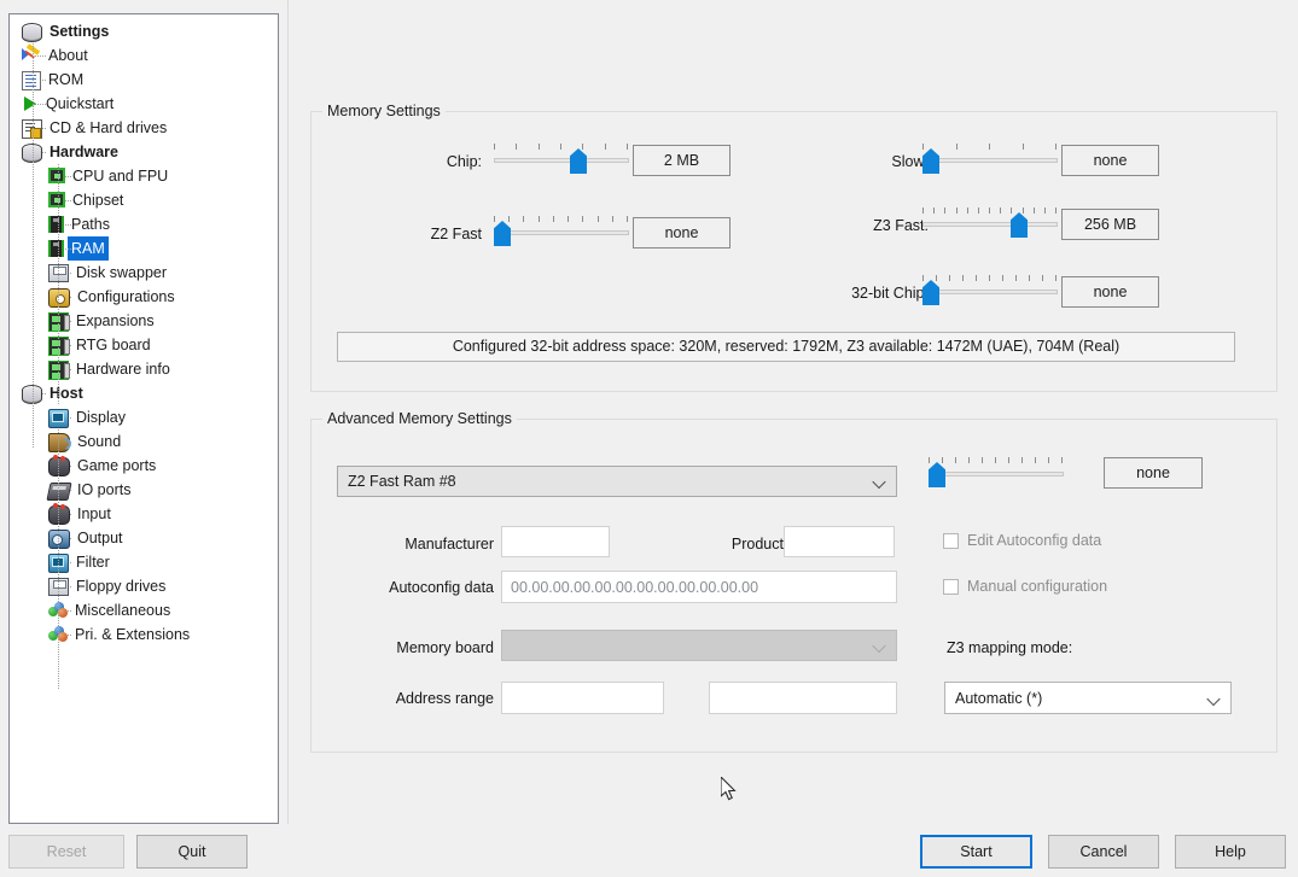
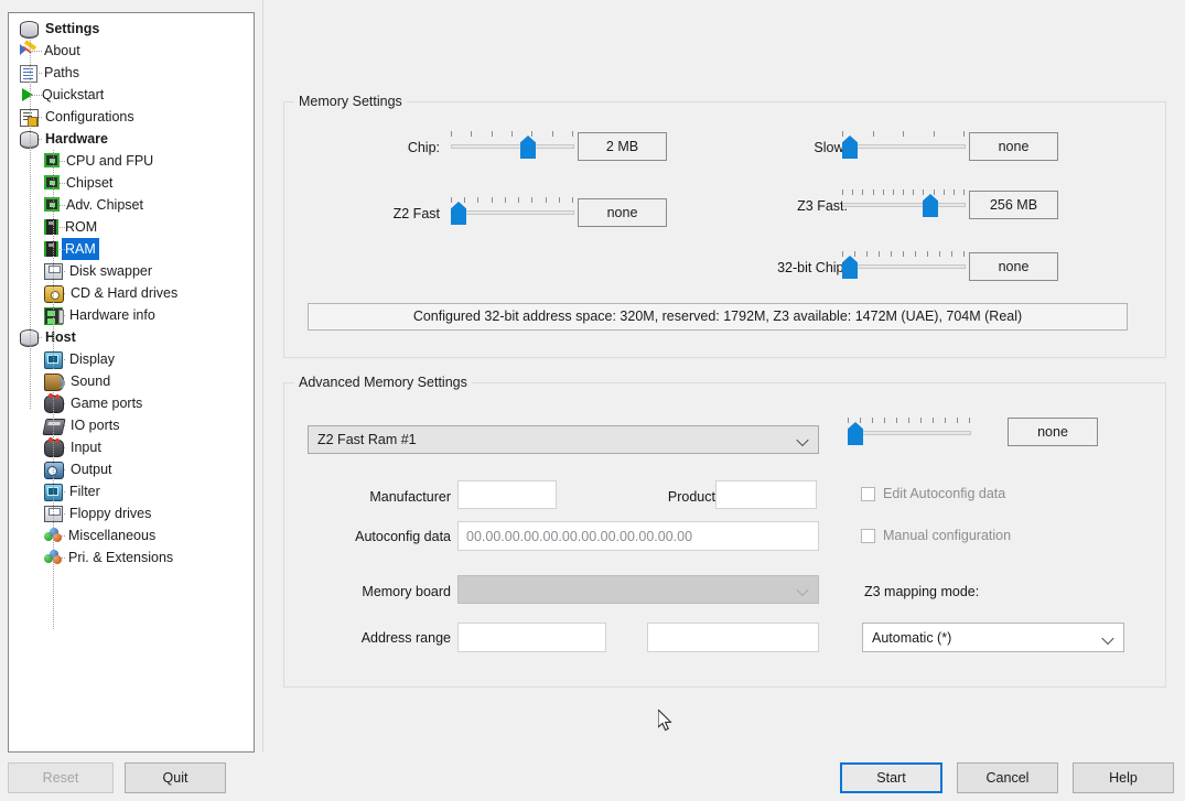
  Settings
  About
- ROM
+ Paths
  Quickstart
- CD & Hard drives
+ Configurations
  Hardware
  CPU and FPU
  Chipset
+ Adv. Chipset
- Paths
+ ROM
  RAM
  Disk swapper
- Configurations
+ CD & Hard drives
- Expansions
- RTG board
  Hardware info
  Host
  Display
  Sound
  Game ports
  IO ports
  Input
  Output
  Filter
  Floppy drives
  Miscellaneous
  Pri. & Extensions
  Memory Settings
  Chip:
  2 MB
  Z2 Fast
  none
  Slow
  none
  Z3 Fas
  256 MB
  32-bit Chip
  none
  Configured 32-bit address space: 320M, reserved: 1792M, Z3 available: 1472M (UAE), 704M (Real)
  Advanced Memory Settings
- Z2 Fast Ram #8
+ Z2 Fast Ram #1
  none
  Manufacturer
  Product
  Autoconfig data
  00.00.00.00.00.00.00.00.00.00.00.00
  Memory board
  Address range
  Edit Autoconfig data
  Manual configuration
  Z3 mapping mode:
  Automatic (*)
  Reset
  Quit
  Start
  Cancel
  Help
